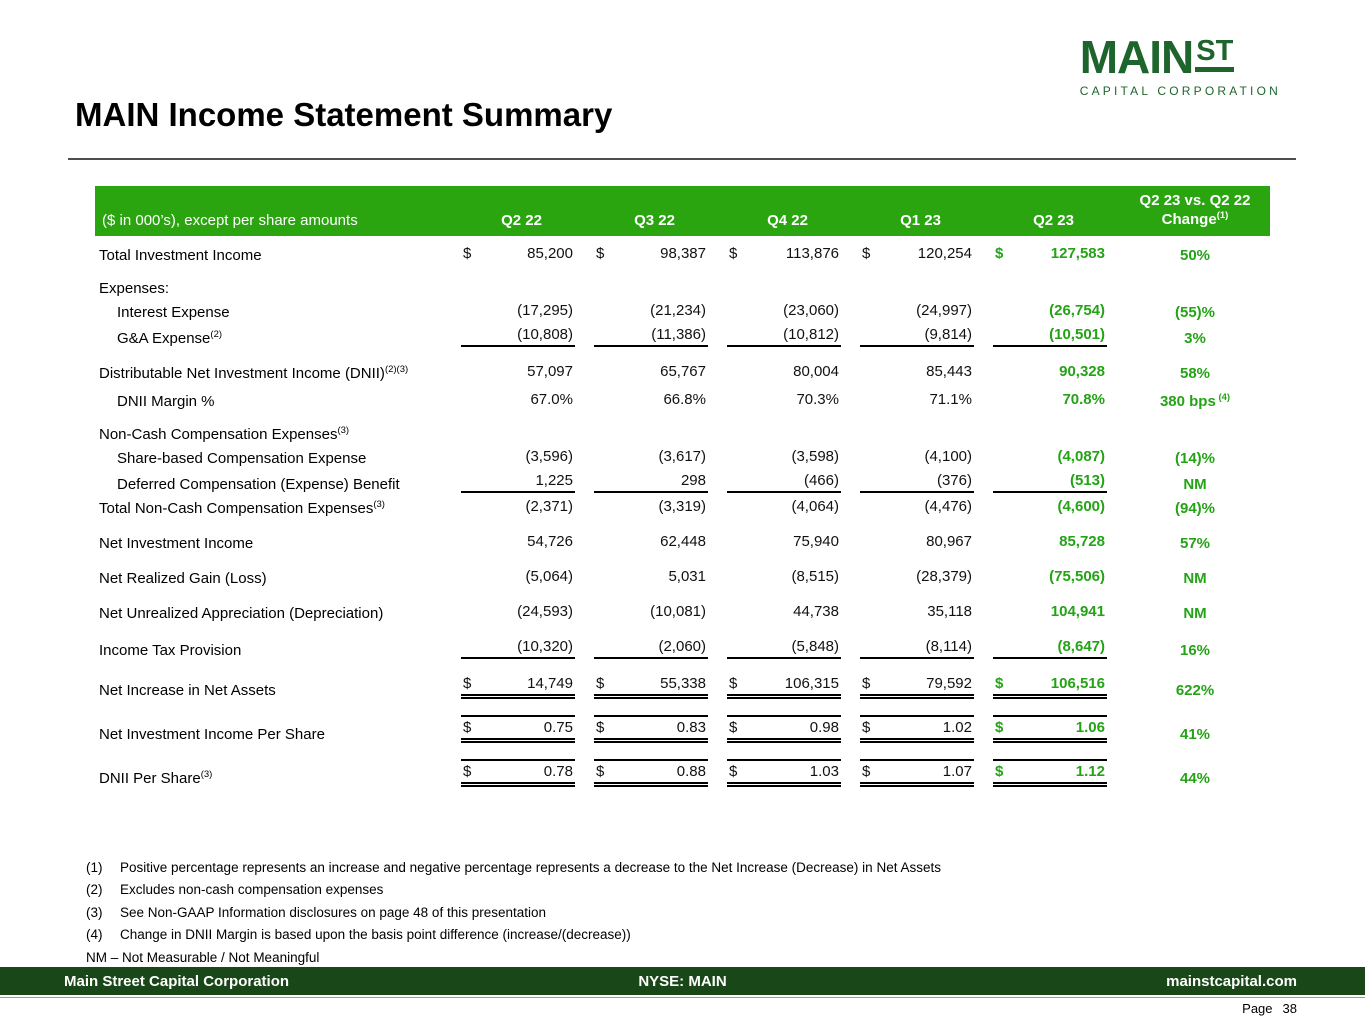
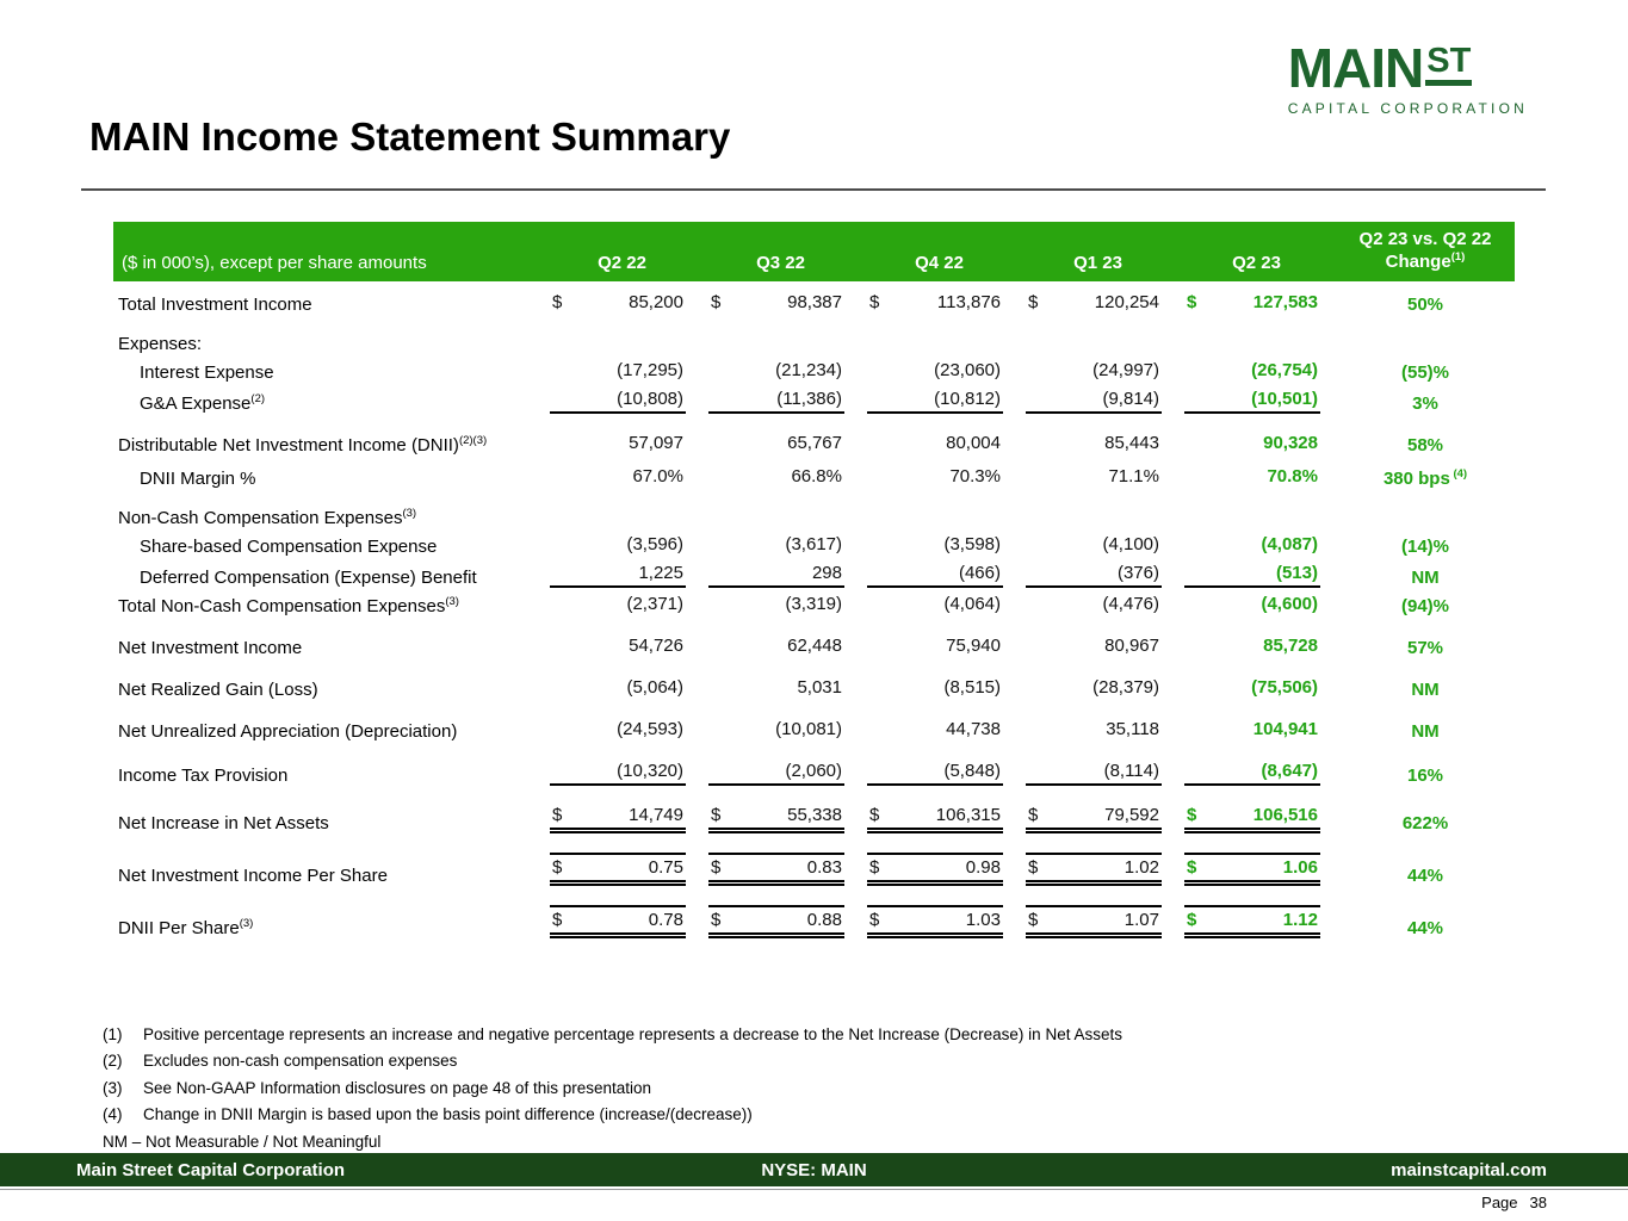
  MAINST
  CAPITAL CORPORATION
  MAIN Income Statement Summary
  ($ in 000’s), except per share amounts	Q2 22	Q3 22	Q4 22	Q1 23	Q2 23	Q2 23 vs. Q2 22 Change(1)
  Total Investment Income	$ 85,200	$ 98,387	$ 113,876	$ 120,254	$ 127,583	50%
  Expenses:
  Interest Expense	(17,295)	(21,234)	(23,060)	(24,997)	(26,754)	(55)%
  G&A Expense(2)	(10,808)	(11,386)	(10,812)	(9,814)	(10,501)	3%
  Distributable Net Investment Income (DNII)(2)(3)	57,097	65,767	80,004	85,443	90,328	58%
  DNII Margin %	67.0%	66.8%	70.3%	71.1%	70.8%	380 bps (4)
  Non-Cash Compensation Expenses(3)
  Share-based Compensation Expense	(3,596)	(3,617)	(3,598)	(4,100)	(4,087)	(14)%
  Deferred Compensation (Expense) Benefit	1,225	298	(466)	(376)	(513)	NM
  Total Non-Cash Compensation Expenses(3)	(2,371)	(3,319)	(4,064)	(4,476)	(4,600)	(94)%
  Net Investment Income	54,726	62,448	75,940	80,967	85,728	57%
  Net Realized Gain (Loss)	(5,064)	5,031	(8,515)	(28,379)	(75,506)	NM
  Net Unrealized Appreciation (Depreciation)	(24,593)	(10,081)	44,738	35,118	104,941	NM
  Income Tax Provision	(10,320)	(2,060)	(5,848)	(8,114)	(8,647)	16%
  Net Increase in Net Assets	$ 14,749	$ 55,338	$ 106,315	$ 79,592	$ 106,516	622%
- Net Investment Income Per Share	$ 0.75	$ 0.83	$ 0.98	$ 1.02	$ 1.06	41%
+ Net Investment Income Per Share	$ 0.75	$ 0.83	$ 0.98	$ 1.02	$ 1.06	44%
  DNII Per Share(3)	$ 0.78	$ 0.88	$ 1.03	$ 1.07	$ 1.12	44%
  (1)
  Positive percentage represents an increase and negative percentage represents a decrease to the Net Increase (Decrease) in Net Assets
  (2)
  Excludes non-cash compensation expenses
  (3)
  See Non-GAAP Information disclosures on page 48 of this presentation
  (4)
  Change in DNII Margin is based upon the basis point difference (increase/(decrease))
  NM – Not Measurable / Not Meaningful
  Main Street Capital Corporation
  NYSE: MAIN
  mainstcapital.com
  Page 38
